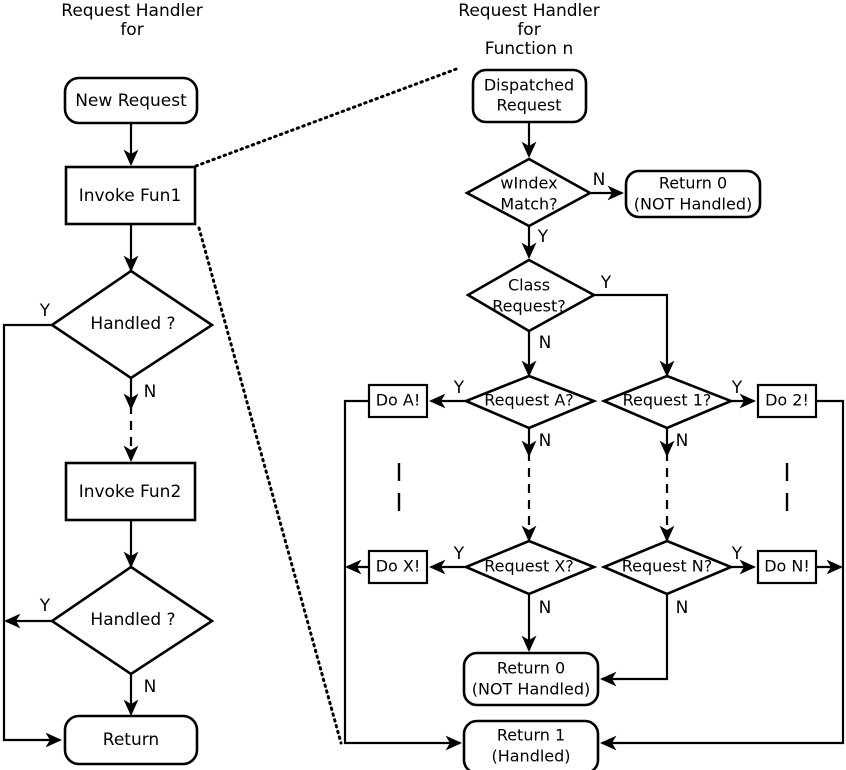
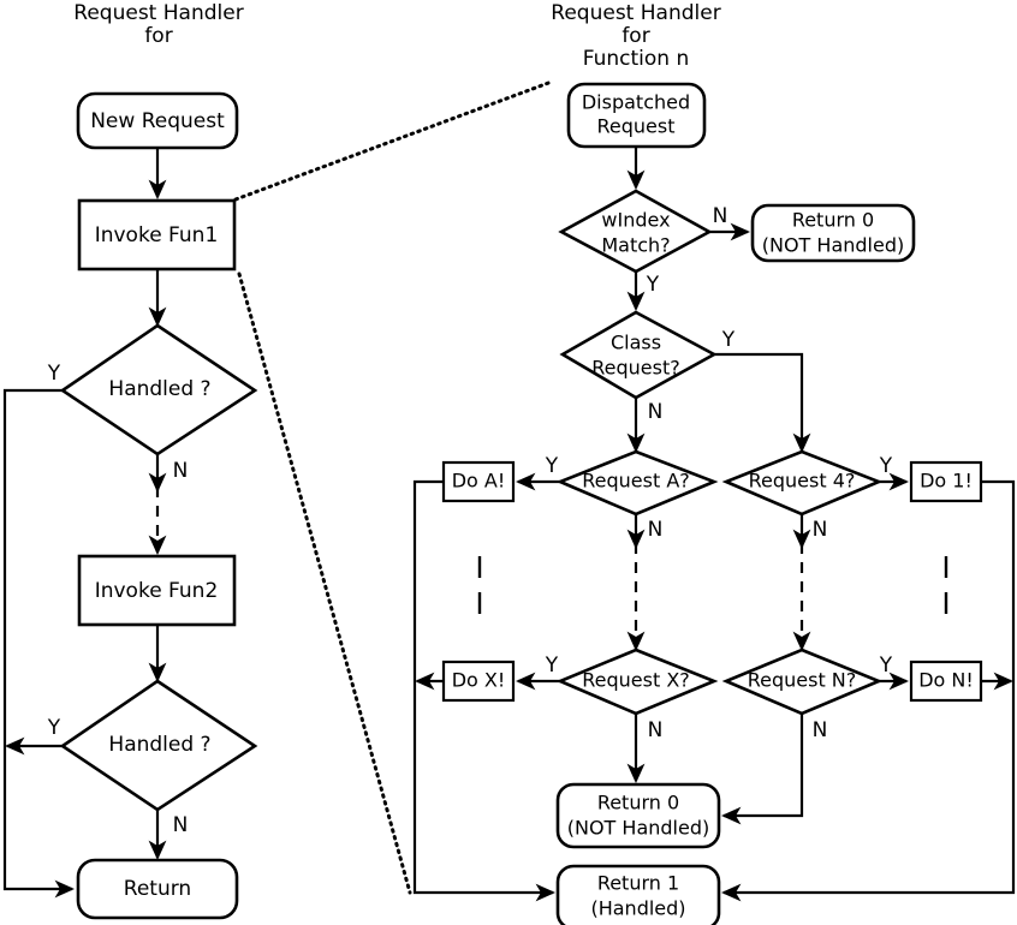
  Request Handler
  for
  Request Handler
  for
  Function n
  New Request
  Invoke Fun1
  Handled ?
  Invoke Fun2
  Handled ?
  Return
  Y
  N
  Y
  N
  Dispatched
  Request
  wIndex
  Match?
  Return 0
  (NOT Handled)
  Class
  Request?
  Request A?
- Request 1?
+ Request 4?
  Request X?
  Request N?
  Do A!
- Do 2!
+ Do 1!
  Do X!
  Do N!
  Return 0
  (NOT Handled)
  Return 1
  (Handled)
  N
  Y
  Y
  N
  Y
  N
  Y
  N
  Y
  N
  Y
  N
